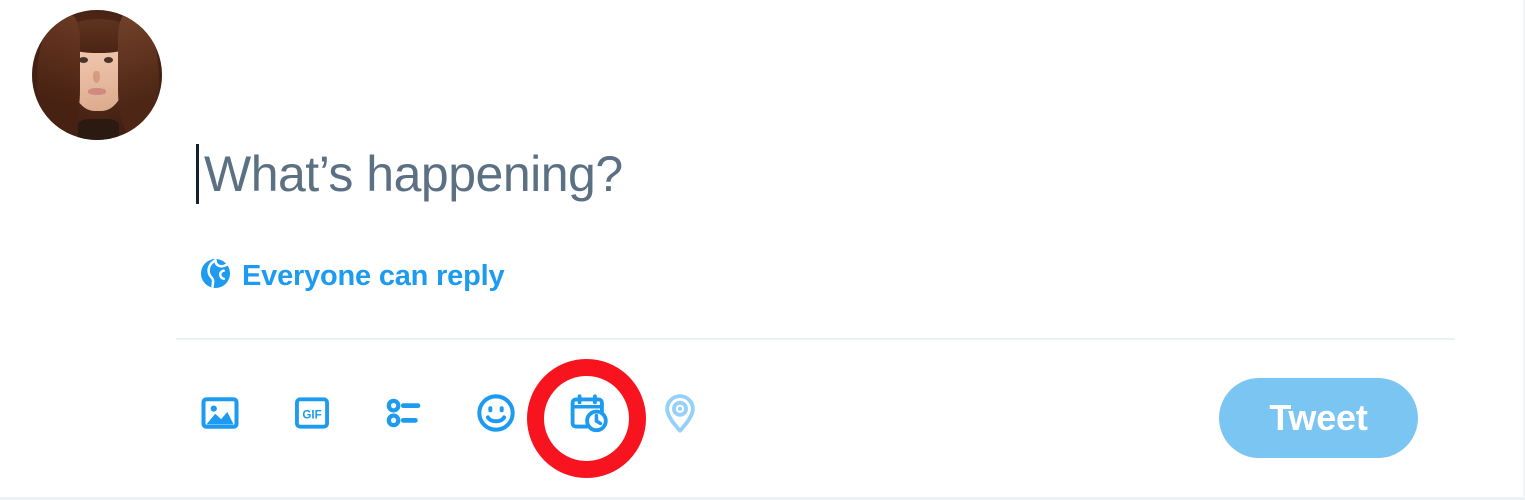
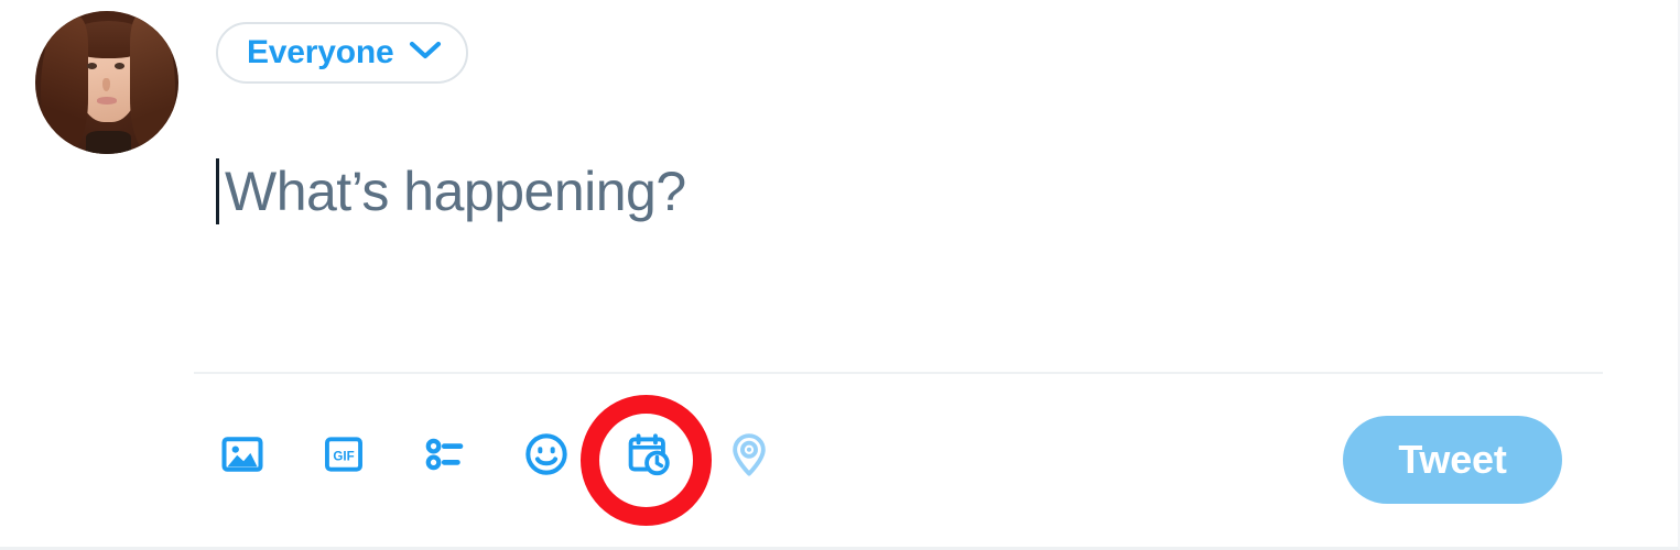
+ Everyone
  What’s happening?
- Everyone can reply
  GIF
  Tweet
